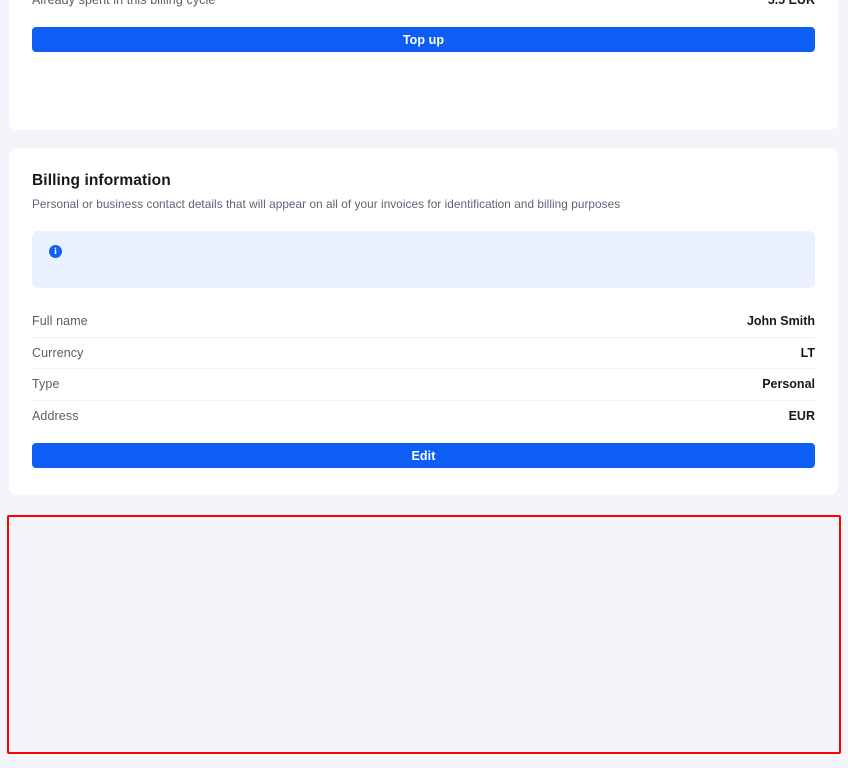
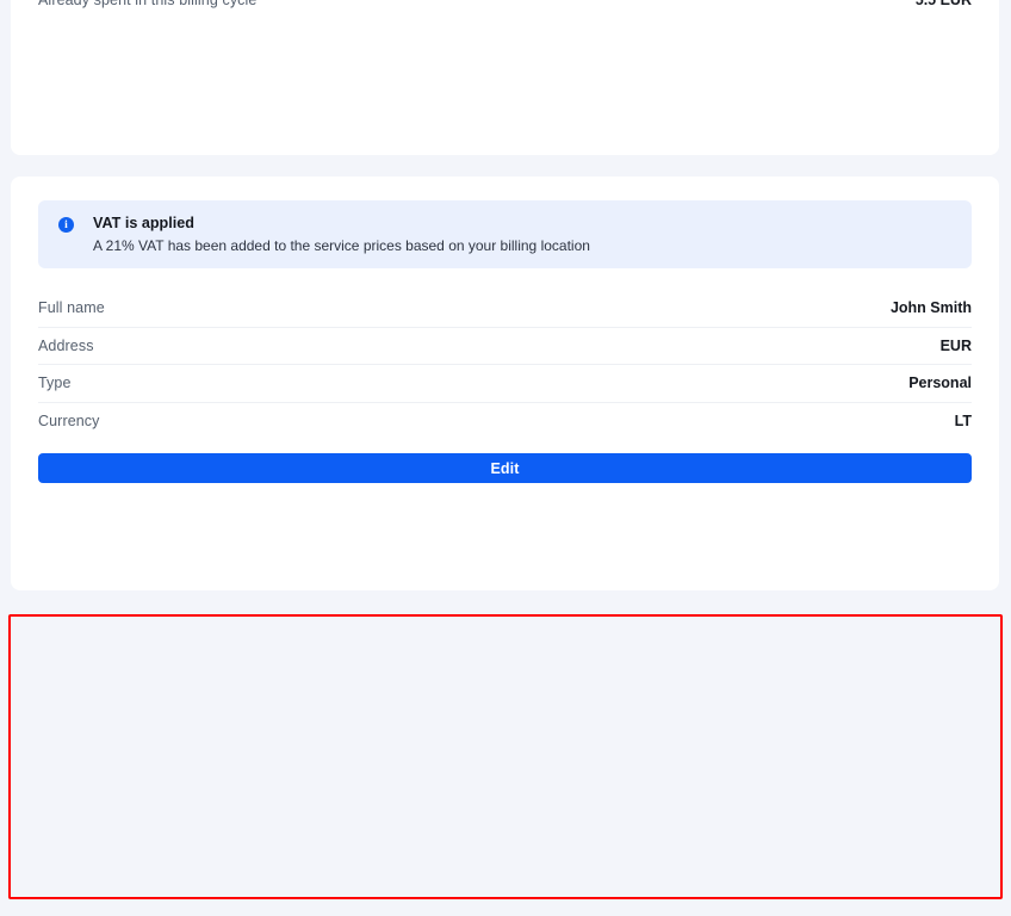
- Top up
- Billing information
- Personal or business contact details that will appear on all of your invoices for identification and billing purposes
  i
+ VAT is applied
+ A 21% VAT has been added to the service prices based on your billing location
  Full name
  John Smith
- Currency
+ Address
- LT
+ EUR
  Type
  Personal
- Address
+ Currency
- EUR
+ LT
  Edit
